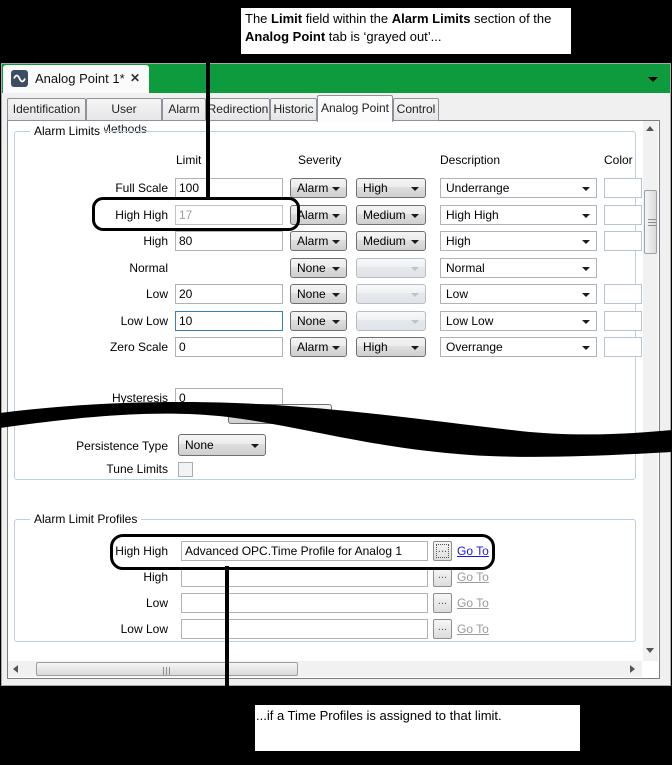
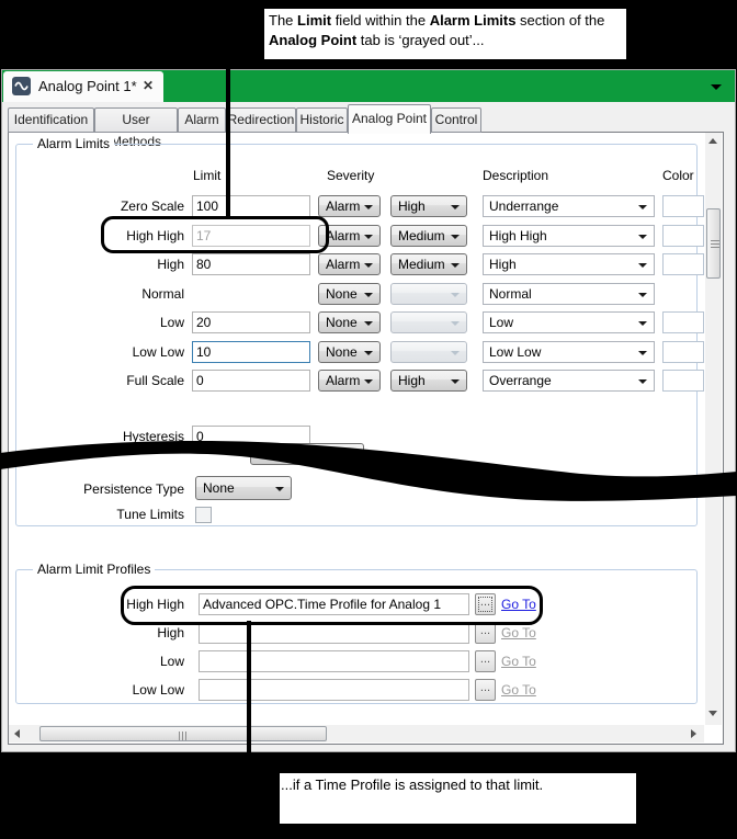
  The Limit field within the Alarm Limits section of the Analog Point tab is ‘grayed out’...
  Analog Point 1*
  ✕
  Identification
  User Methods
  Alarm
  Redirection
  Historic
  Analog Point
  Control
  Alarm Limits
  Limit
  Severity
  Description
  Color
- Full Scale
+ Zero Scale
  100
  Alarm
  High
  Underrange
  High High
  17
  Alarm
  Medium
  High High
  High
  80
  Alarm
  Medium
  High
  Normal
  None
  Normal
  Low
  20
  None
  Low
  Low Low
  10
  None
  Low Low
- Zero Scale
+ Full Scale
  0
  Alarm
  High
  Overrange
  Hysteresis
  0
  Persistence Type
  None
  Tune Limits
  Alarm Limit Profiles
  High High
  Advanced OPC.Time Profile for Analog 1
  ...
  Go To
  High
  ...
  Go To
  Low
  ...
  Go To
  Low Low
  ...
  Go To
- ...if a Time Profiles is assigned to that limit.
+ ...if a Time Profile is assigned to that limit.
